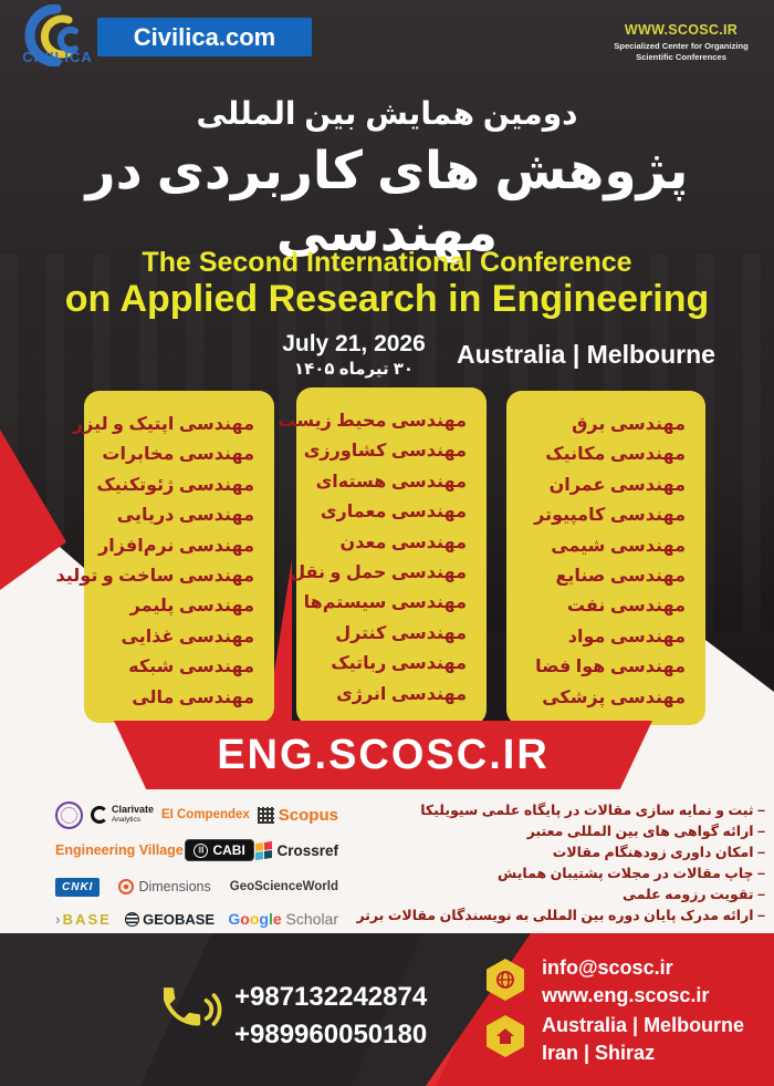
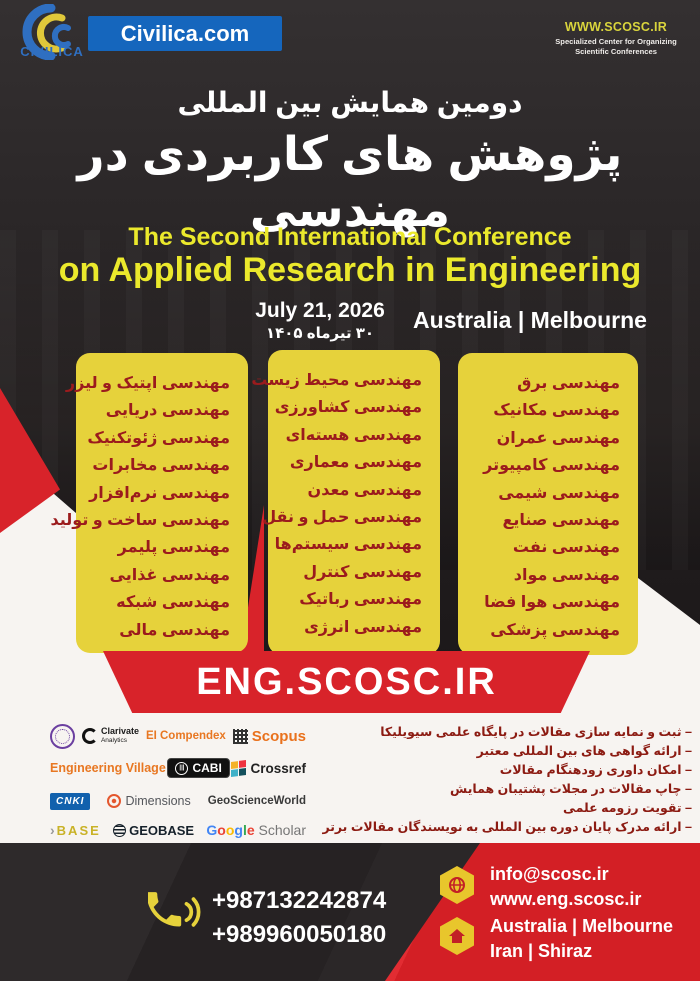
  CIVILICA
  Civilica.com
  WWW.SCOSC.IR
  Specialized Center for Organizing
  Scientific Conferences
  دومین همایش بین المللی
  پژوهش های کاربردی در مهندسی
  The Second International Conference
  on Applied Research in Engineering
  July 21, 2026
  ۳۰ تیرماه ۱۴۰۵
  Australia | Melbourne
  مهندسی اپتیک و لیزر
- مهندسی مخابرات
+ مهندسی دریایی
  مهندسی ژئوتکنیک
- مهندسی دریایی
+ مهندسی مخابرات
  مهندسی نرمافزار
  مهندسی ساخت و تولید
  مهندسی پلیمر
  مهندسی غذایی
  مهندسی شبکه
  مهندسی مالی
  مهندسی محیط زیست
  مهندسی کشاورزی
  مهندسی هسته‌ای
  مهندسی معماری
  مهندسی معدن
  مهندسی حمل و نقل
  مهندسی سیستم‌ها
  مهندسی کنترل
  مهندسی رباتیک
  مهندسی انرژی
  مهندسی برق
  مهندسی مکانیک
  مهندسی عمران
  مهندسی کامپیوتر
  مهندسی شیمی
  مهندسی صنایع
  مهندسی نفت
  مهندسی مواد
  مهندسی هوا فضا
  مهندسی پزشکی
  ENG.SCOSC.IR
  Clarivate
  EI Compendex
  Scopus
  Engineering Village
  CABI
  Crossref
  CNKI
  Dimensions
  GeoScienceWorld
  ›
  BASE
  GEOBASE
  Google Scholar
  ثبت و نمایه سازی مقالات در پایگاه علمی سیویلیکا
  ارائه گواهی های بین المللی معتبر
  امکان داوری زودهنگام مقالات
  چاپ مقالات در مجلات پشتیبان همایش
  تقویت رزومه علمی
  ارائه مدرک پایان دوره بین المللی به نویسندگان مقالات برتر
  +987132242874
  +989960050180
  info@scosc.ir
  www.eng.scosc.ir
  Australia | Melbourne
  Iran | Shiraz
